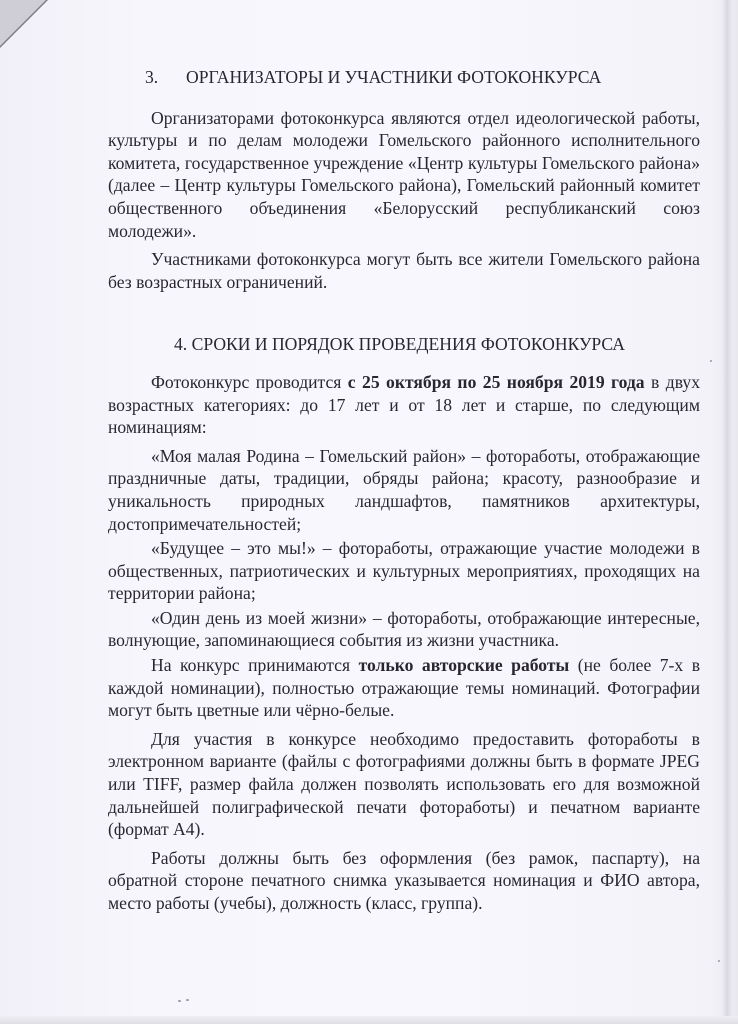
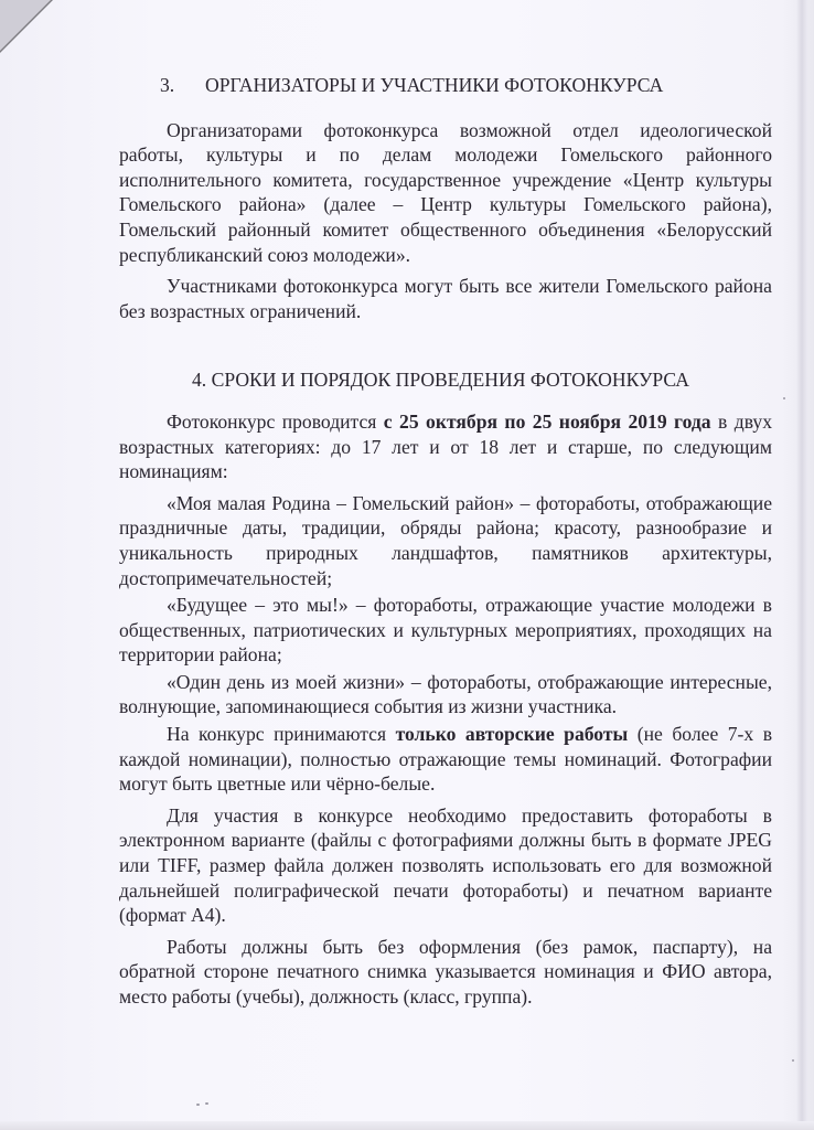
  3. ОРГАНИЗАТОРЫ И УЧАСТНИКИ ФОТОКОНКУРСА
- Организаторами фотоконкурса являются отдел идеологической работы, культуры и по делам молодежи Гомельского районного исполнительного комитета, государственное учреждение «Центр культуры Гомельского района» (далее – Центр культуры Гомельского района), Гомельский районный комитет общественного объединения «Белорусский республиканский союз молодежи».
+ Организаторами фотоконкурса возможной отдел идеологической работы, культуры и по делам молодежи Гомельского районного исполнительного комитета, государственное учреждение «Центр культуры Гомельского района» (далее – Центр культуры Гомельского района), Гомельский районный комитет общественного объединения «Белорусский республиканский союз молодежи».
  Участниками фотоконкурса могут быть все жители Гомельского района без возрастных ограничений.
  4. СРОКИ И ПОРЯДОК ПРОВЕДЕНИЯ ФОТОКОНКУРСА
  Фотоконкурс проводится с 25 октября по 25 ноября 2019 года в двух возрастных категориях: до 17 лет и от 18 лет и старше, по следующим номинациям:
  «Моя малая Родина – Гомельский район» – фотоработы, отображающие праздничные даты, традиции, обряды района; красоту, разнообразие и уникальность природных ландшафтов, памятников архитектуры, достопримечательностей;
  «Будущее – это мы!» – фотоработы, отражающие участие молодежи в общественных, патриотических и культурных мероприятиях, проходящих на территории района;
  «Один день из моей жизни» – фотоработы, отображающие интересные, волнующие, запоминающиеся события из жизни участника.
  На конкурс принимаются только авторские работы (не более 7-х в каждой номинации), полностью отражающие темы номинаций. Фотографии могут быть цветные или чёрно-белые.
  Для участия в конкурсе необходимо предоставить фотоработы в электронном варианте (файлы с фотографиями должны быть в формате JPEG или TIFF, размер файла должен позволять использовать его для возможной дальнейшей полиграфической печати фотоработы) и печатном варианте (формат А4).
  Работы должны быть без оформления (без рамок, паспарту), на обратной стороне печатного снимка указывается номинация и ФИО автора, место работы (учебы), должность (класс, группа).
